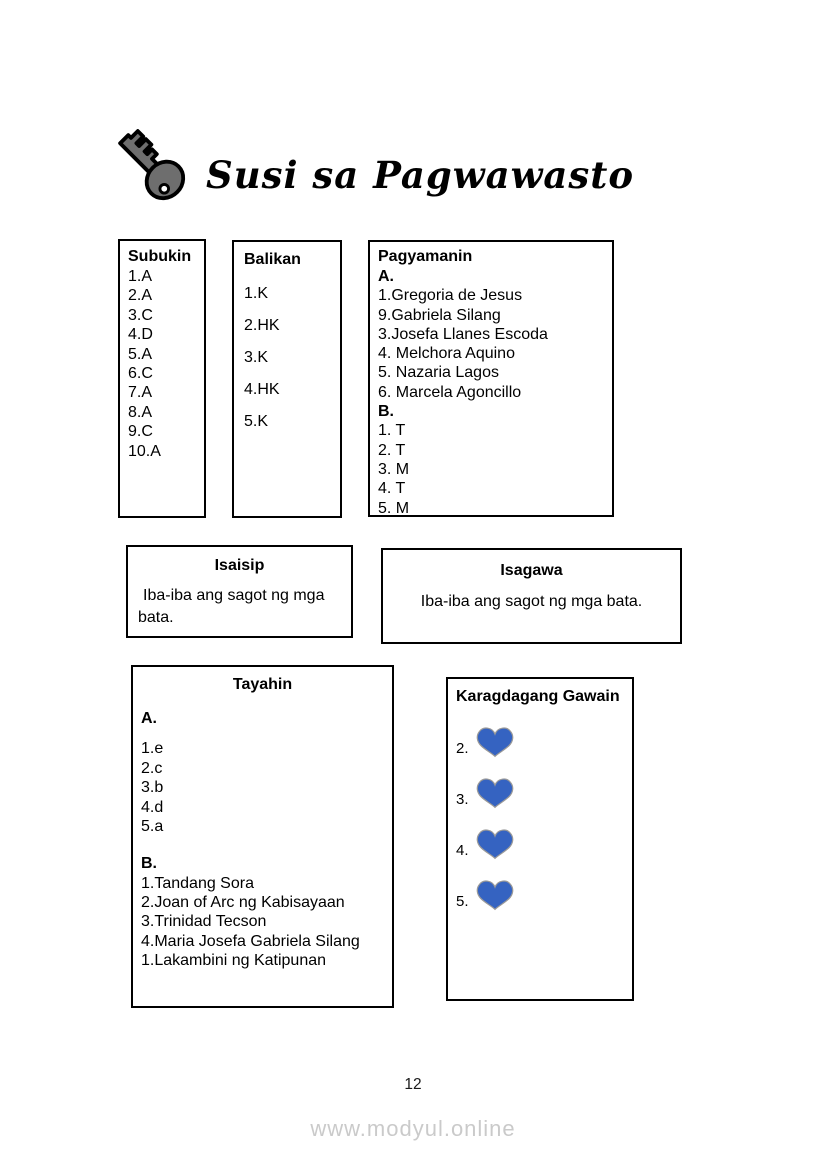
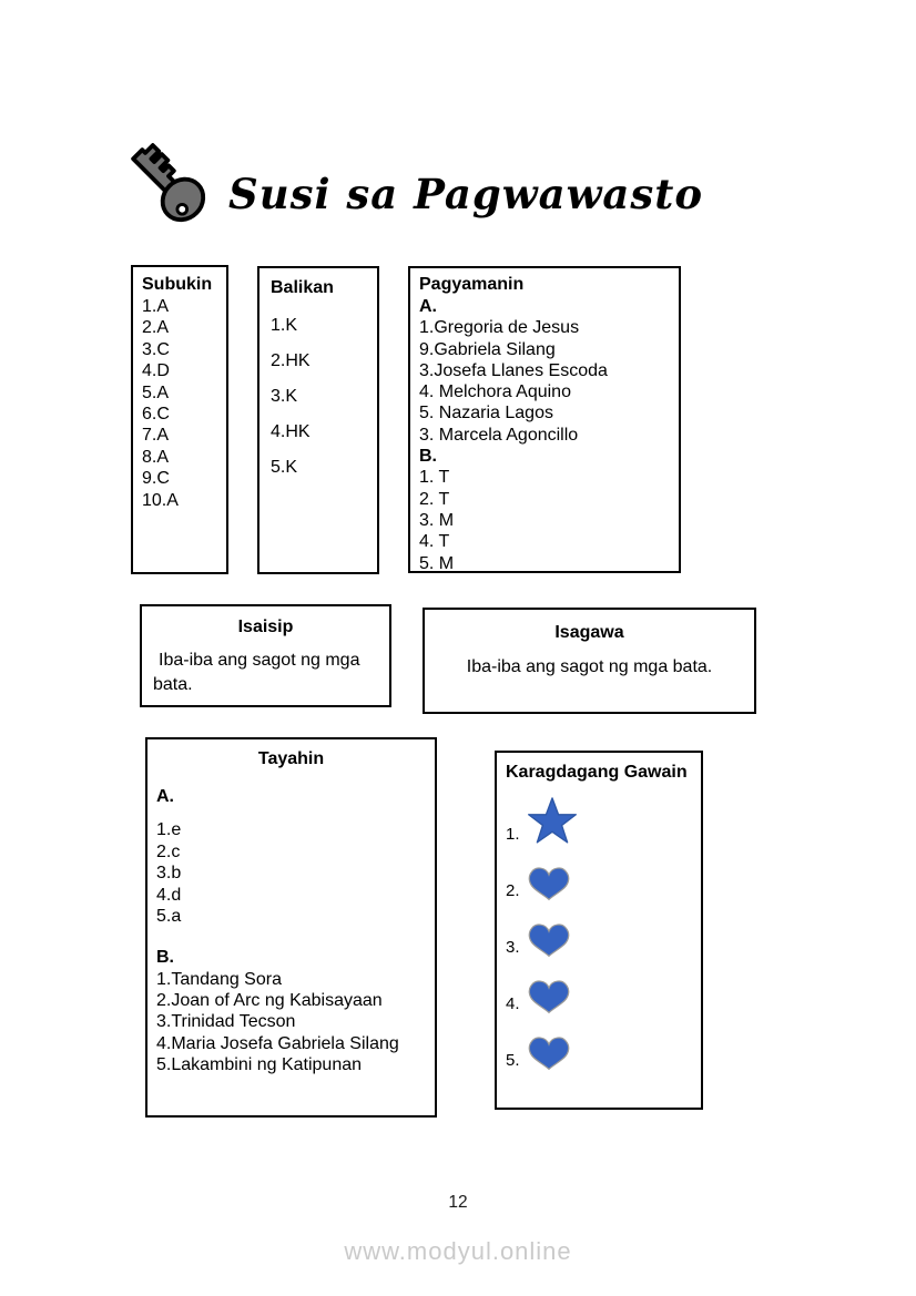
  Susi sa Pagwawasto
  Subukin
  1.A
  2.A
  3.C
  4.D
  5.A
  6.C
  7.A
  8.A
  9.C
  10.A
  Balikan
  1.K
  2.HK
  3.K
  4.HK
  5.K
  Pagyamanin
  A.
  1.Gregoria de Jesus
  9.Gabriela Silang
  3.Josefa Llanes Escoda
  4. Melchora Aquino
  5. Nazaria Lagos
- 6. Marcela Agoncillo
+ 3. Marcela Agoncillo
  B.
  1. T
  2. T
  3. M
  4. T
  5. M
  Isaisip
  Iba-iba ang sagot ng mga bata.
  Isagawa
  Iba-iba ang sagot ng mga bata.
  Tayahin
  A.
  1.e
  2.c
  3.b
  4.d
  5.a
  B.
  1.Tandang Sora
  2.Joan of Arc ng Kabisayaan
  3.Trinidad Tecson
  4.Maria Josefa Gabriela Silang
- 1.Lakambini ng Katipunan
+ 5.Lakambini ng Katipunan
  Karagdagang Gawain
+ 1.
  2.
  3.
  4.
  5.
  12
  www.modyul.online
